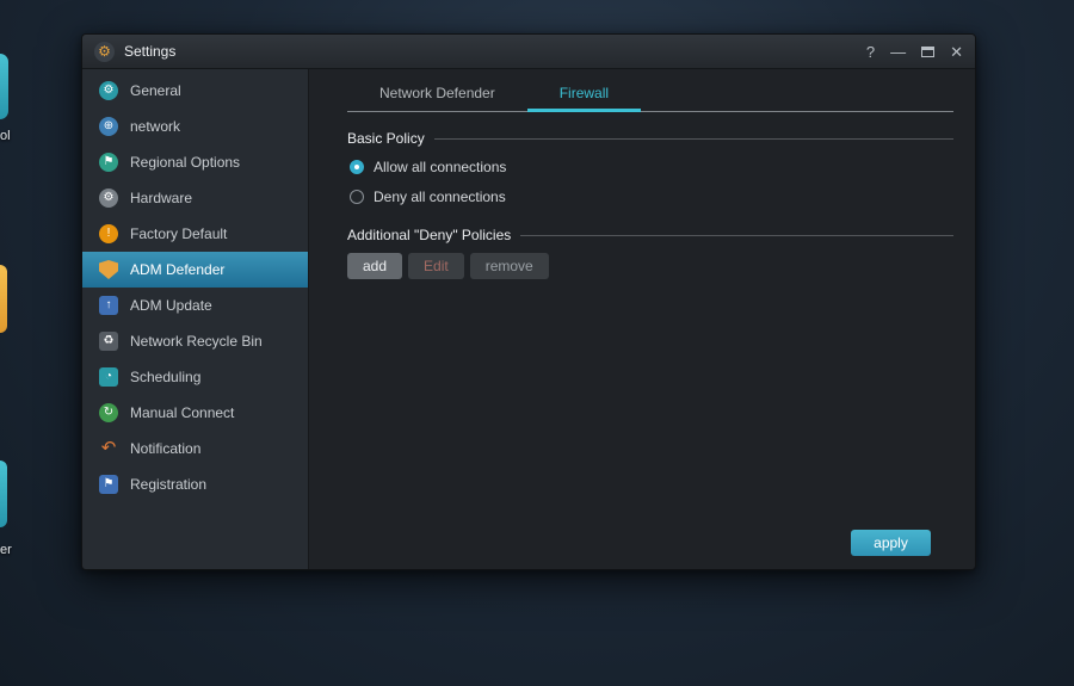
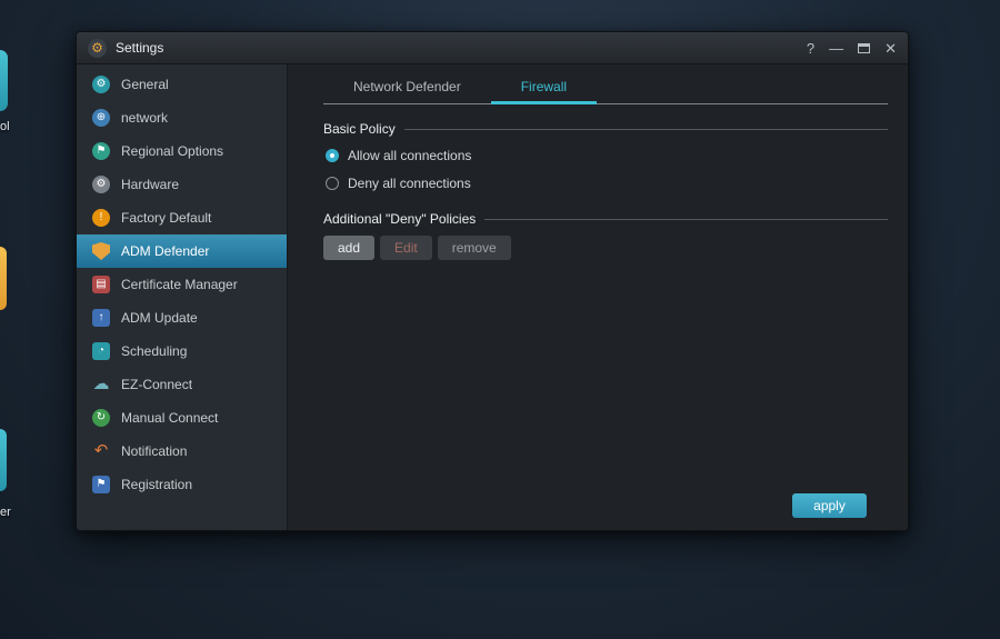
  ol
  er
  ⚙
  Settings
  ?
  —
  ✕
  ⚙
  General
  ⊕
  network
  ⚑
  Regional Options
  ⚙
  Hardware
  !
  Factory Default
  ADM Defender
+ ▤
+ Certificate Manager
  ↑
  ADM Update
- ♻
- Network Recycle Bin
  ◔
  Scheduling
+ ☁
+ EZ-Connect
  ↻
  Manual Connect
  ↶
  Notification
  ⚑
  Registration
  Network Defender
  Firewall
  Basic Policy
  Allow all connections
  Deny all connections
  Additional "Deny" Policies
  add
  Edit
  remove
  apply
